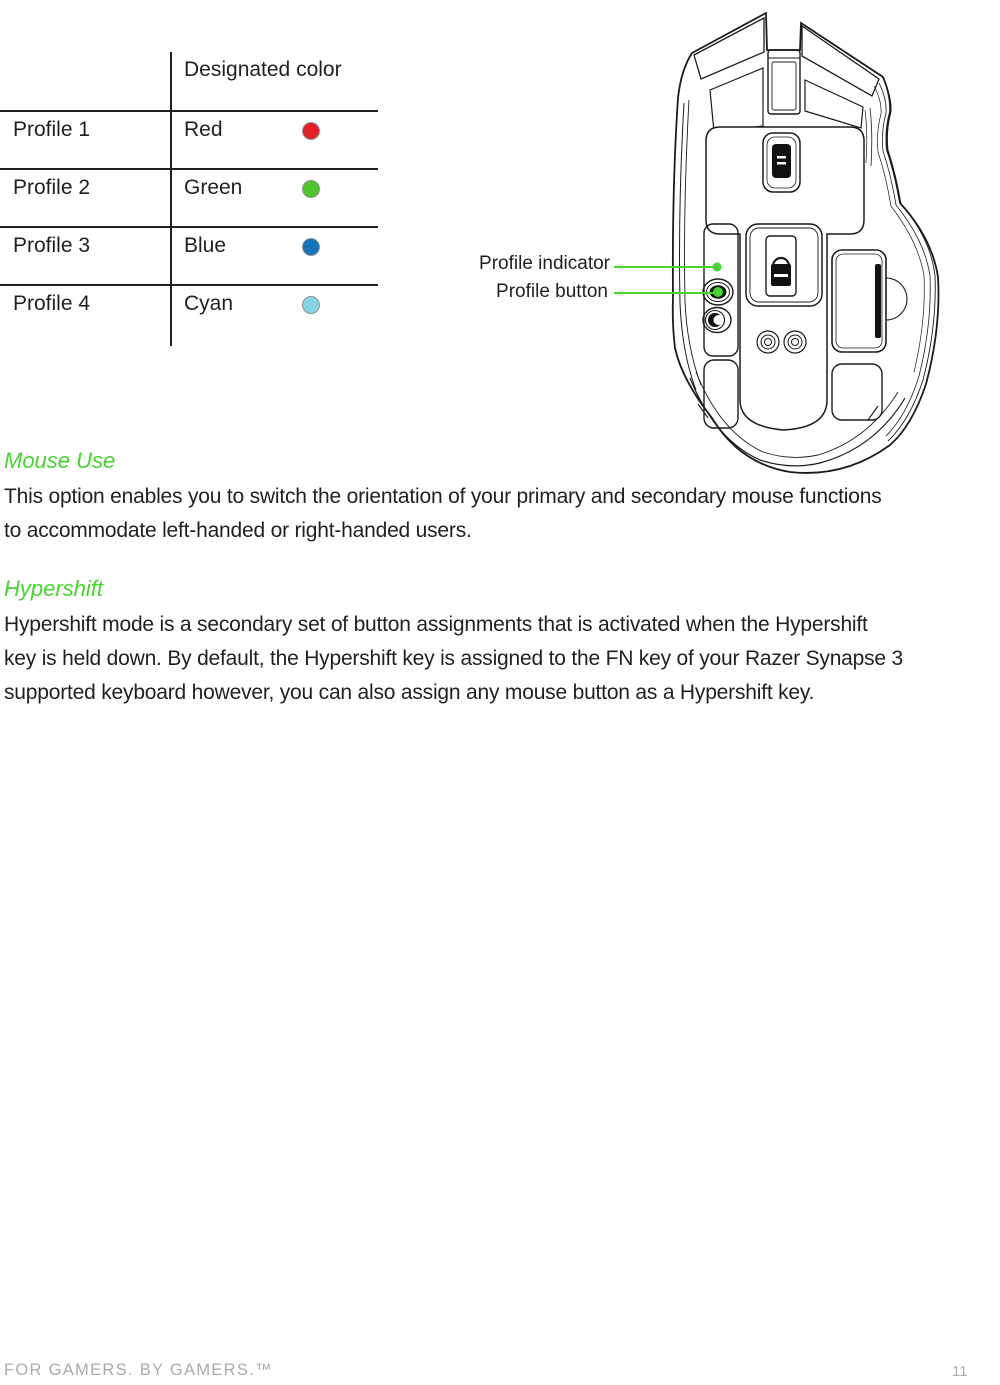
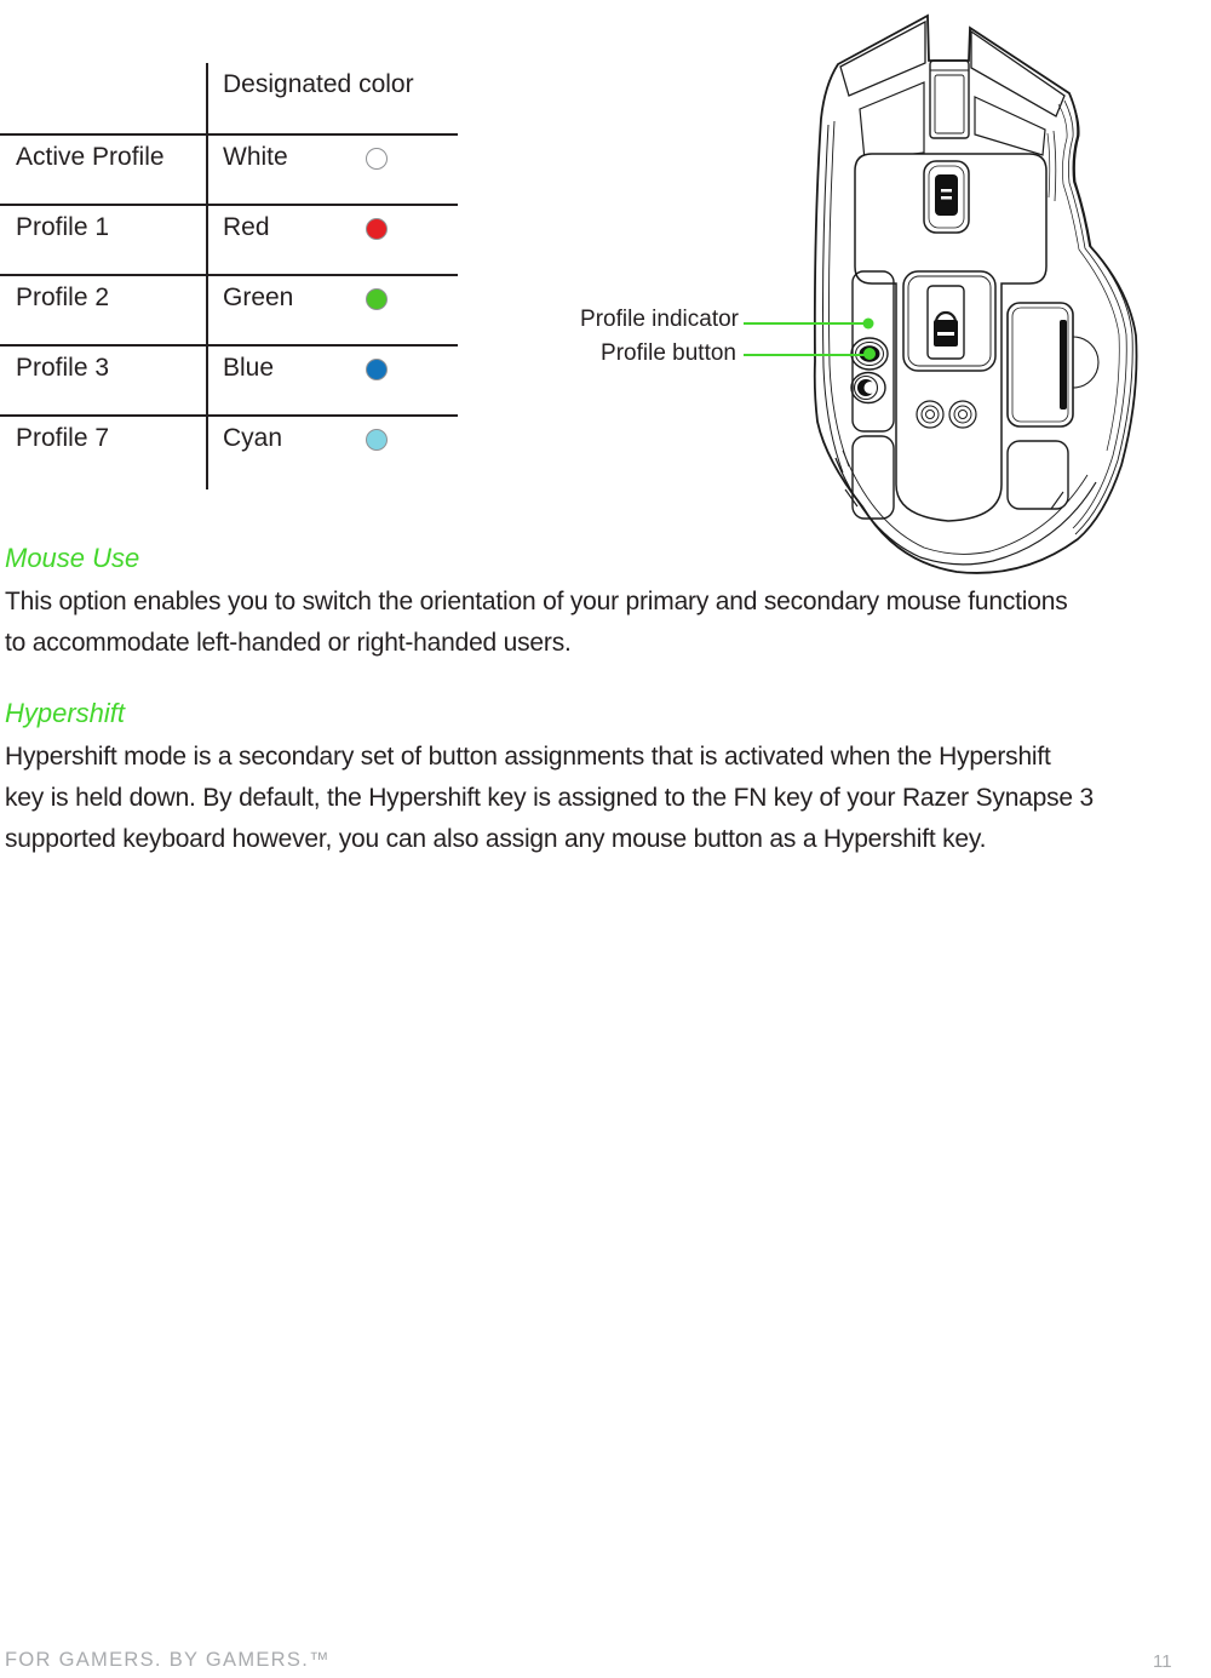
  Designated color
+ Active Profile
+ White
  Profile 1
  Red
  Profile 2
  Green
  Profile 3
  Blue
- Profile 4
+ Profile 7
  Cyan
  Profile indicator
  Profile button
  Mouse Use
  This option enables you to switch the orientation of your primary and secondary mouse functions
  to accommodate left-handed or right-handed users.
  Hypershift
  Hypershift mode is a secondary set of button assignments that is activated when the Hypershift
  key is held down. By default, the Hypershift key is assigned to the FN key of your Razer Synapse 3
  supported keyboard however, you can also assign any mouse button as a Hypershift key.
  FOR GAMERS. BY GAMERS.™
  11
